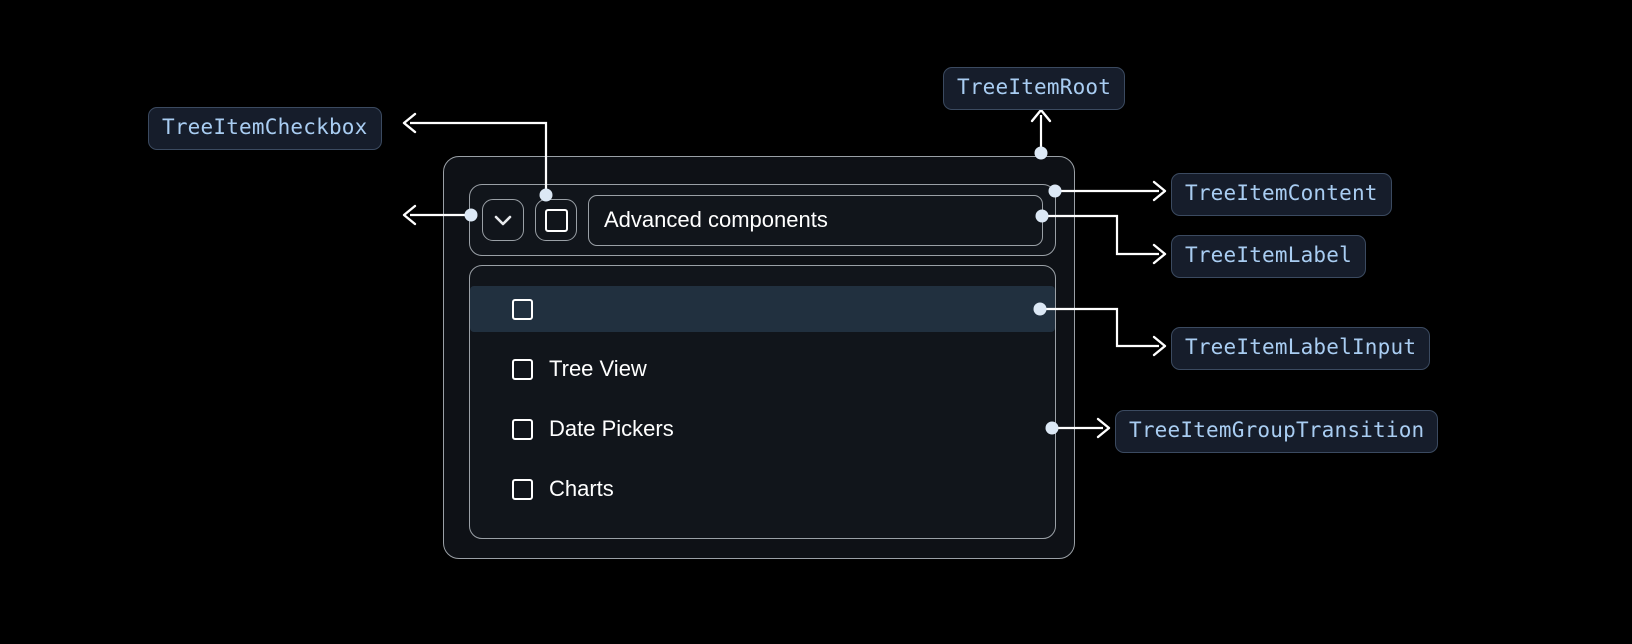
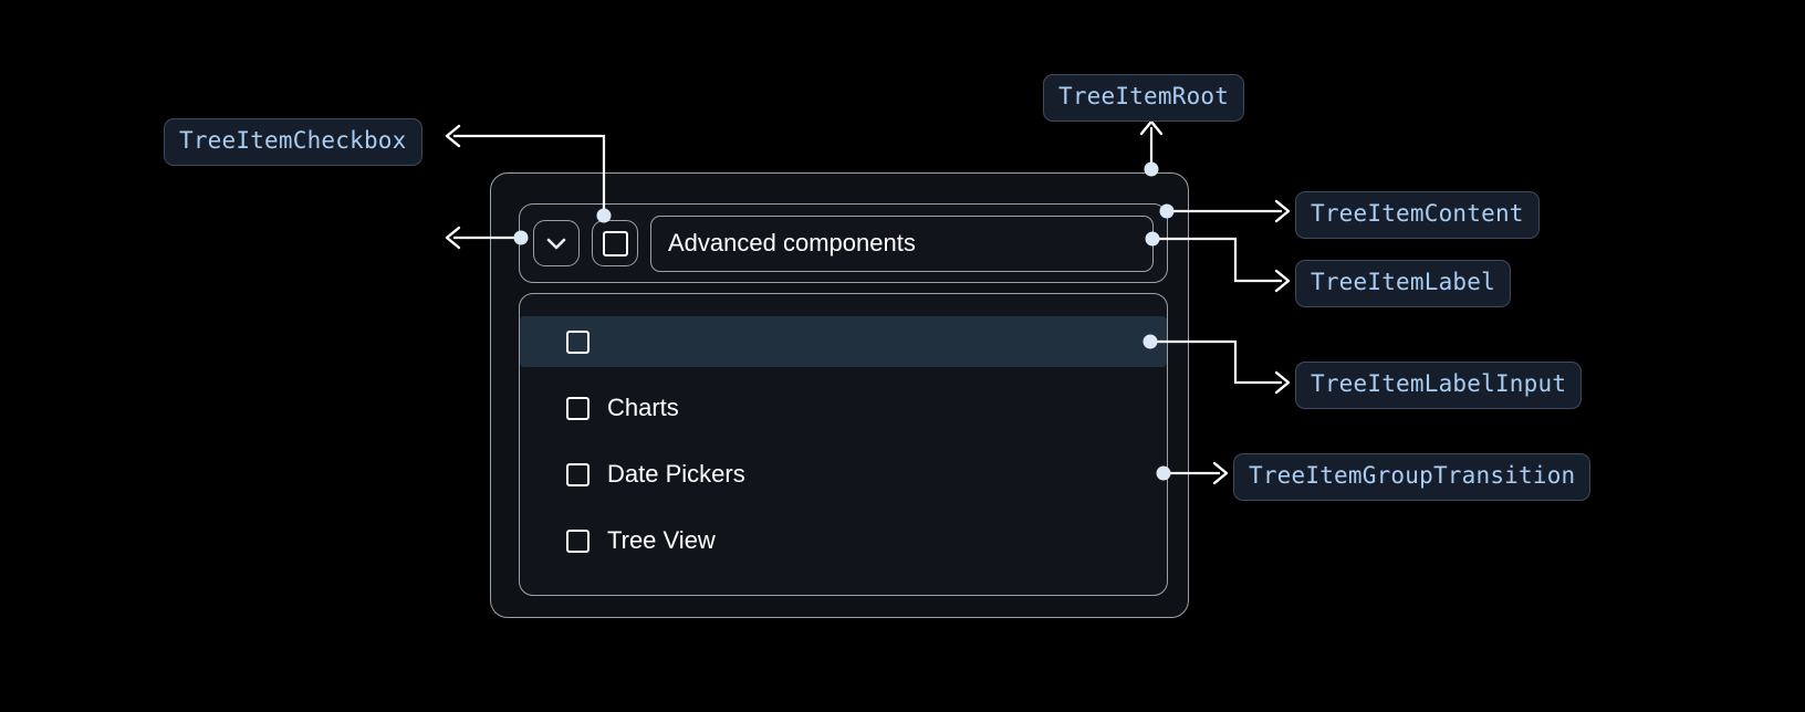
  Advanced components
- Tree View
+ Charts
  Date Pickers
- Charts
+ Tree View
  TreeItemCheckbox
  TreeItemRoot
  TreeItemContent
  TreeItemLabel
  TreeItemLabelInput
  TreeItemGroupTransition
